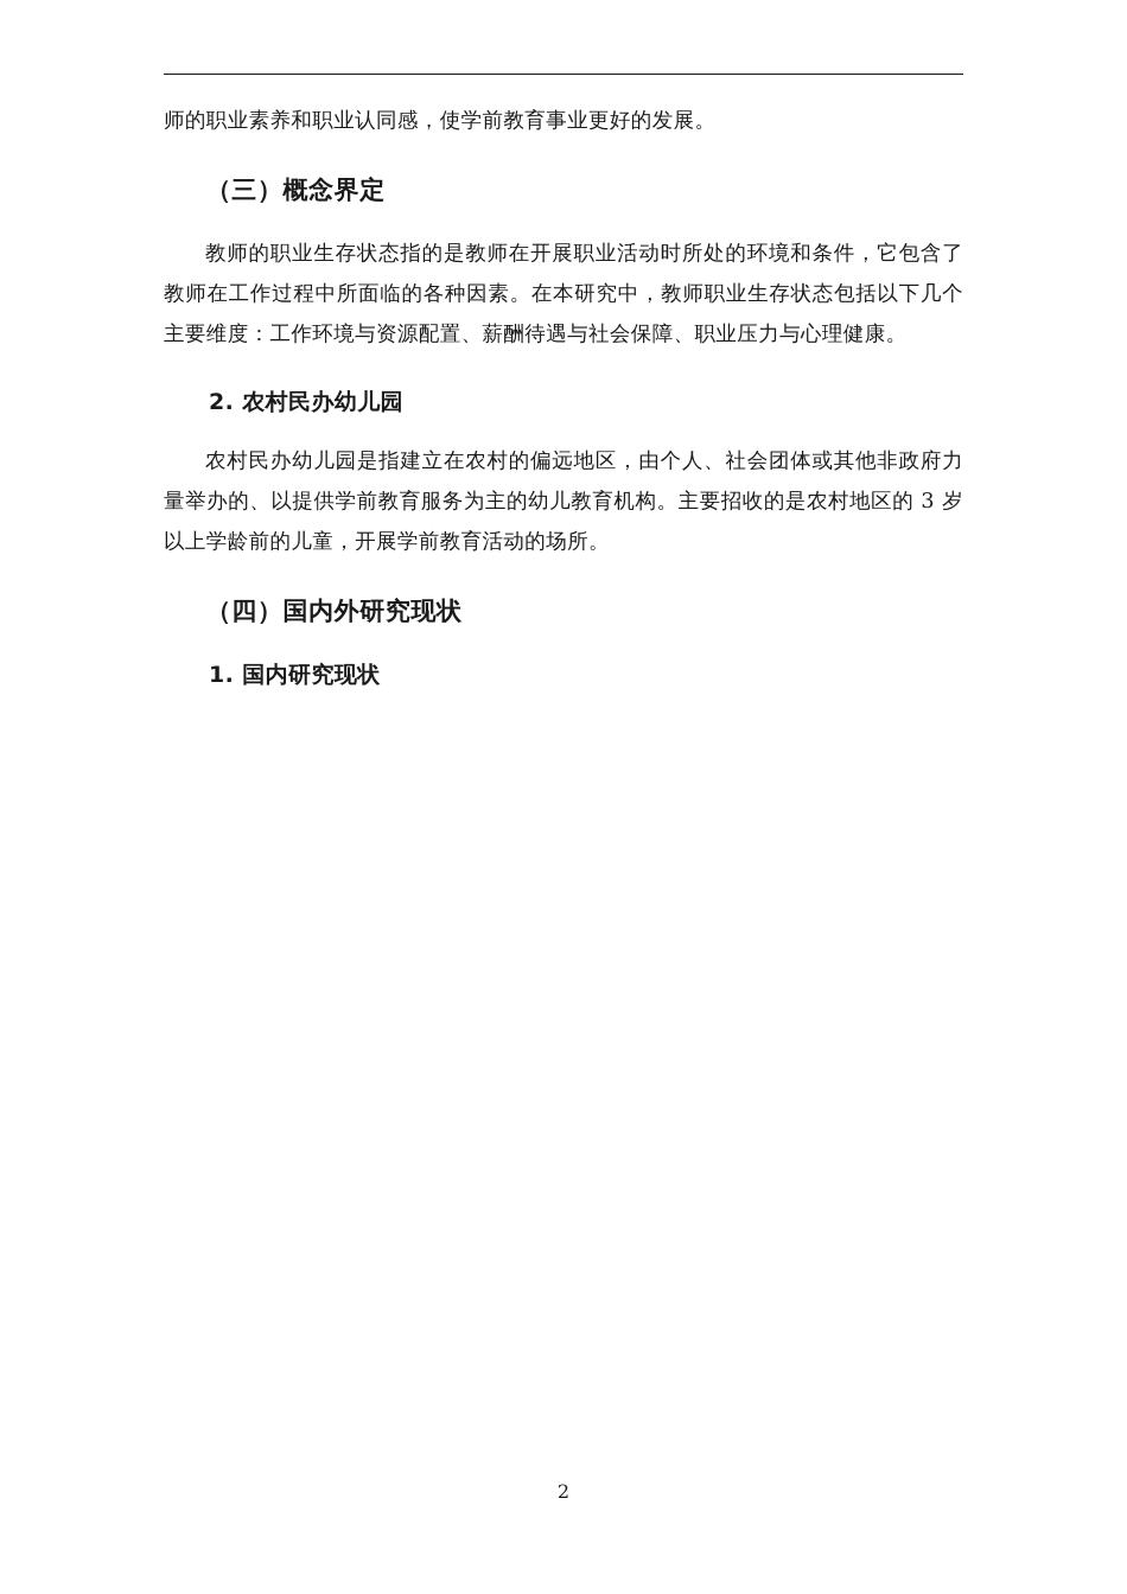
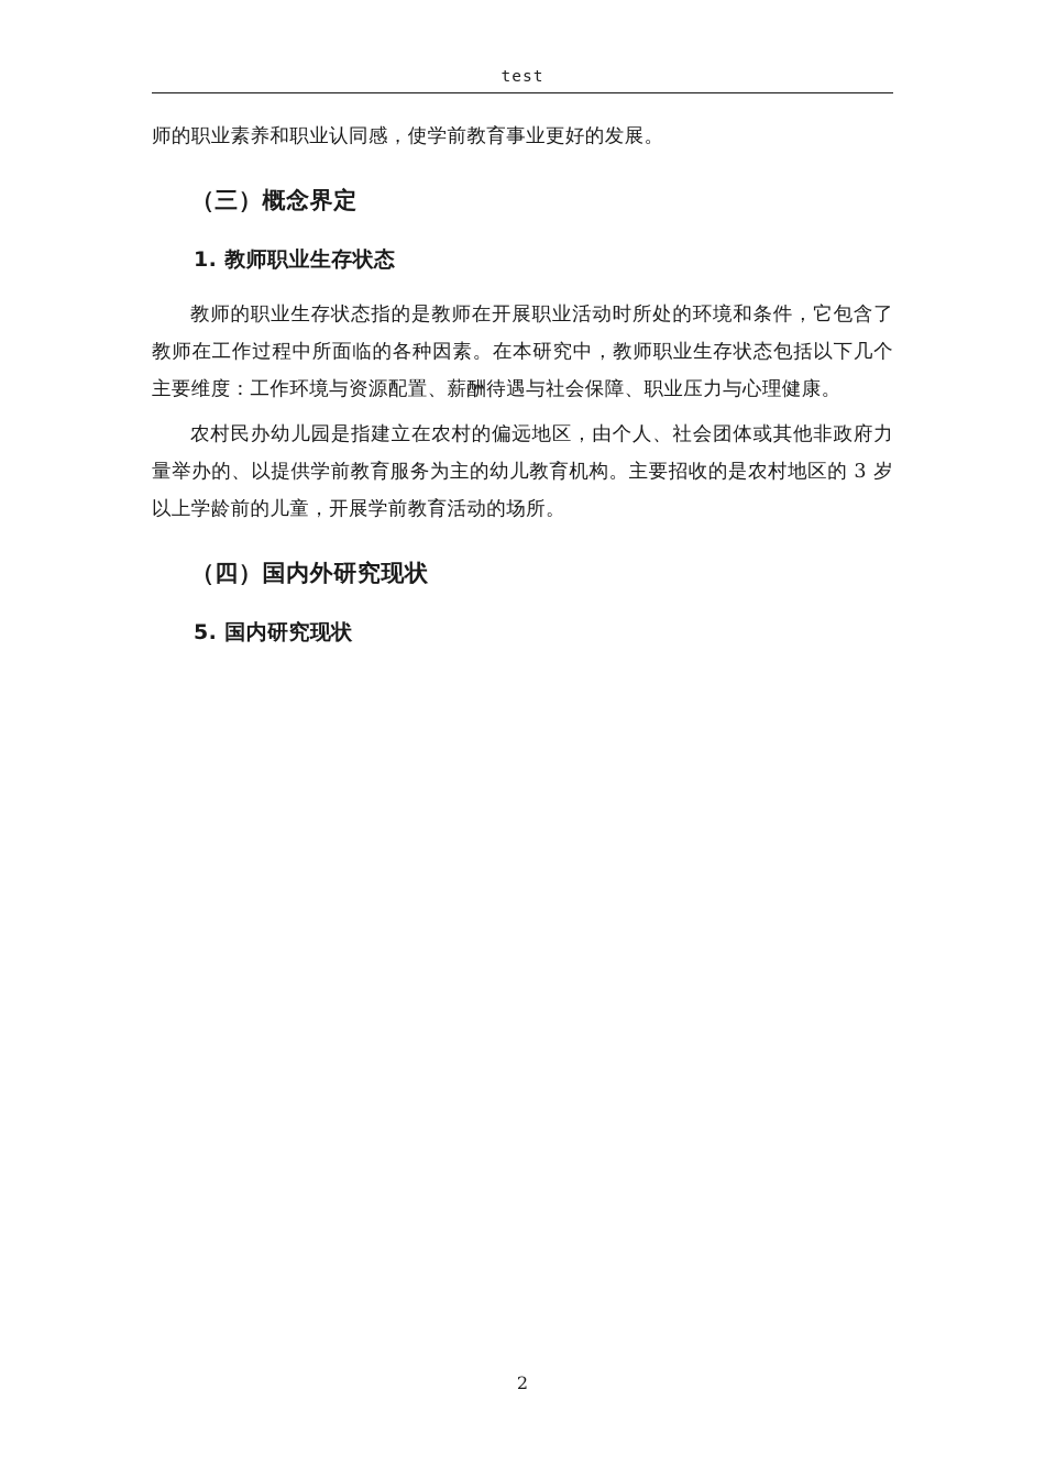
+ test
  师的职业素养和职业认同感，使学前教育事业更好的发展。
  （三）概念界定
+ 1. 教师职业生存状态
  教师的职业生存状态指的是教师在开展职业活动时所处的环境和条件，它包含了教师在工作过程中所面临的各种因素。在本研究中，教师职业生存状态包括以下几个主要维度：工作环境与资源配置、薪酬待遇与社会保障、职业压力与心理健康。
- 2. 农村民办幼儿园
  农村民办幼儿园是指建立在农村的偏远地区，由个人、社会团体或其他非政府力量举办的、以提供学前教育服务为主的幼儿教育机构。主要招收的是农村地区的 3 岁以上学龄前的儿童，开展学前教育活动的场所。
  （四）国内外研究现状
- 1. 国内研究现状
+ 5. 国内研究现状
  2
